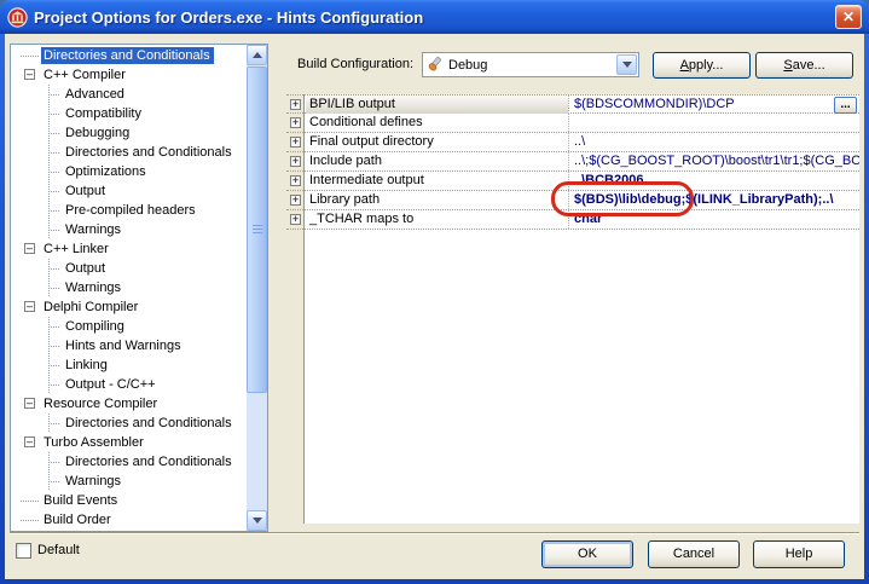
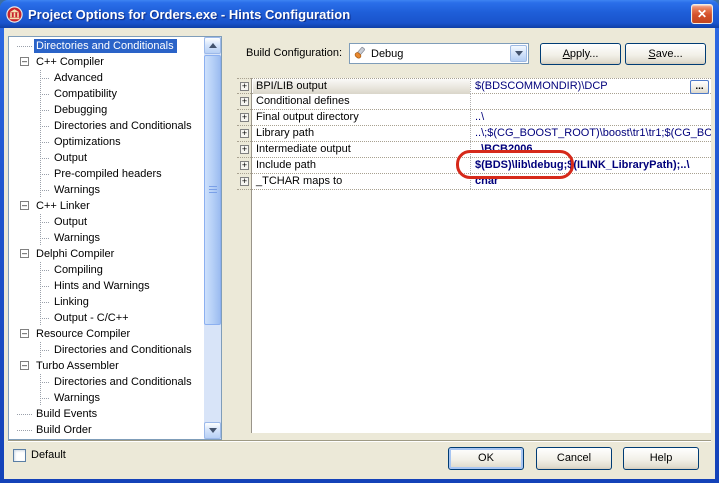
  Project Options for Orders.exe - Hints Configuration
  ✕
  Directories and Conditionals
  –
  C++ Compiler
  Advanced
  Compatibility
  Debugging
  Directories and Conditionals
  Optimizations
  Output
  Pre-compiled headers
  Warnings
  –
  C++ Linker
  Output
  Warnings
  –
  Delphi Compiler
  Compiling
  Hints and Warnings
  Linking
  Output - C/C++
  –
  Resource Compiler
  Directories and Conditionals
  –
  Turbo Assembler
  Directories and Conditionals
  Warnings
  Build Events
  Build Order
  Build Configuration:
  Debug
  Apply...
  Save...
  +
  BPI/LIB output
  $(BDSCOMMONDIR)\DCP
  ...
  +
  Conditional defines
  +
  Final output directory
  ..\
  +
- Include path
+ Library path
  ..\;$(CG_BOOST_ROOT)\boost\tr1\tr1;$(CG_BO
  +
  Intermediate output
  ..\BCB2006
  +
- Library path
+ Include path
  $(BDS)\lib\debug;$(ILINK_LibraryPath);..\
  +
  _TCHAR maps to
  char
  Default
  OK
  Cancel
  Help
